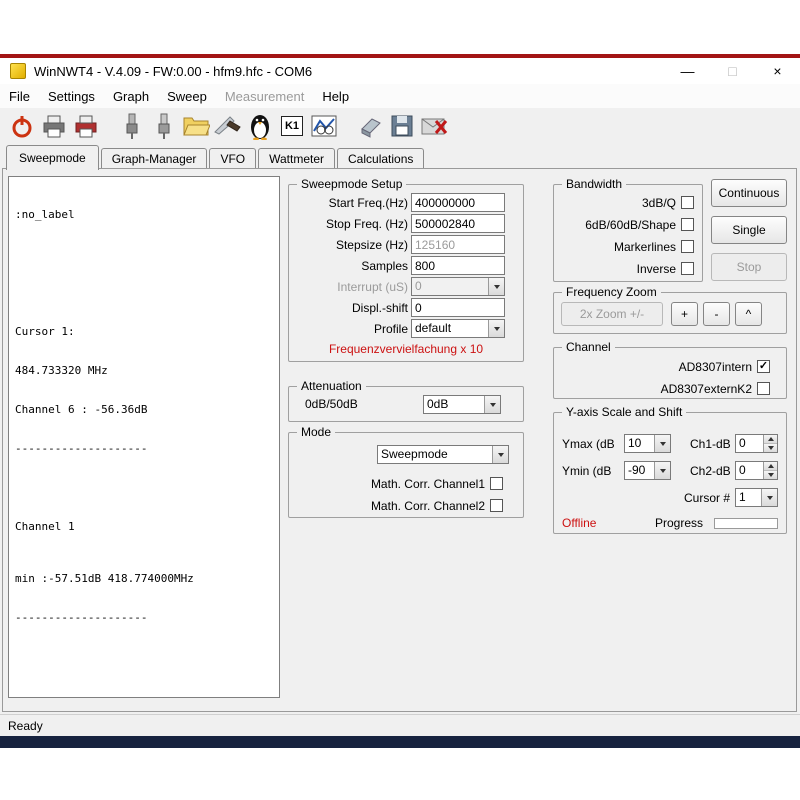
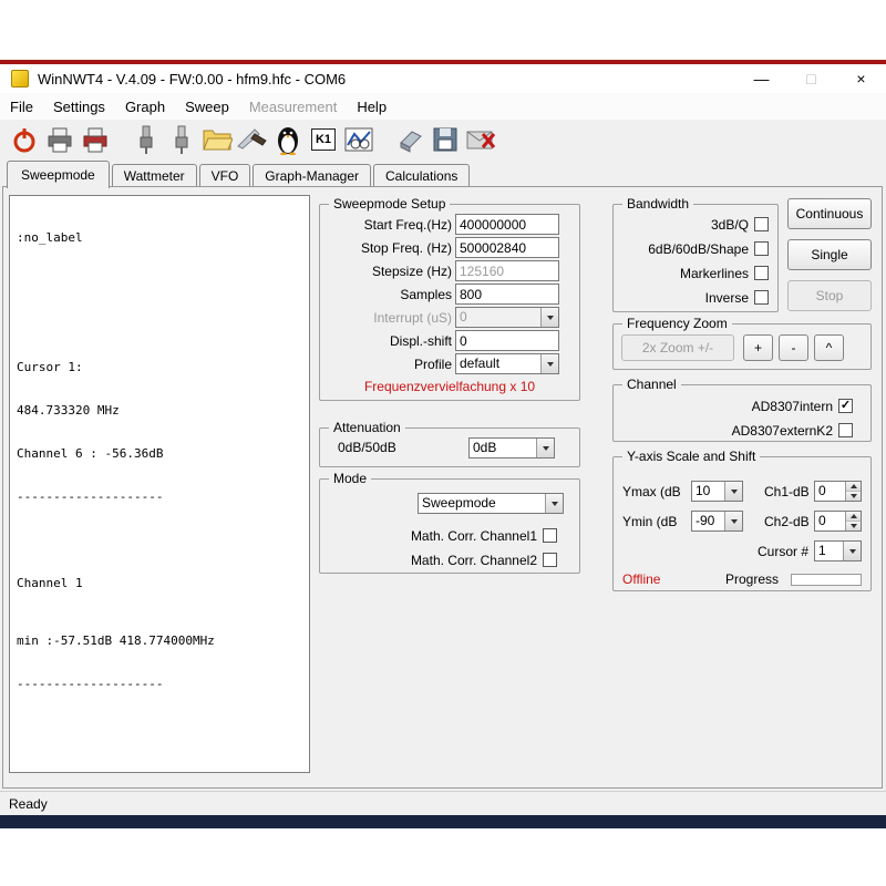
  WinNWT4 - V.4.09 - FW:0.00 - hfm9.hfc - COM6
  —
  □
  ×
  File
  Settings
  Graph
  Sweep
  Measurement
  Help
  K1
  Sweepmode
- Graph-Manager
+ Wattmeter
  VFO
- Wattmeter
+ Graph-Manager
  Calculations
  :no_label
  Cursor 1:
  484.733320 MHz
  Channel 6 : -56.36dB
  --------------------
  Channel 1
  min :-57.51dB 418.774000MHz
  --------------------
  Sweepmode Setup
  Start Freq.(Hz)
  400000000
  Stop Freq. (Hz)
  500002840
  Stepsize (Hz)
  125160
  Samples
  800
  Interrupt (uS)
  0
  Displ.-shift
  0
  Profile
  default
  Frequenzvervielfachung x 10
  Attenuation
  0dB/50dB
  0dB
  Mode
  Sweepmode
  Math. Corr. Channel1
  Math. Corr. Channel2
  Bandwidth
  3dB/Q
  6dB/60dB/Shape
  Markerlines
  Inverse
  Continuous
  Single
  Stop
  Frequency Zoom
  2x Zoom +/-
  +
  -
  ^
  Channel
  AD8307intern
  ✓
  AD8307externK2
  Y-axis Scale and Shift
  Ymax (dB
  10
  Ch1-dB
  0
  Ymin (dB
  -90
  Ch2-dB
  0
  Cursor #
  1
  Offline
  Progress
  Ready
